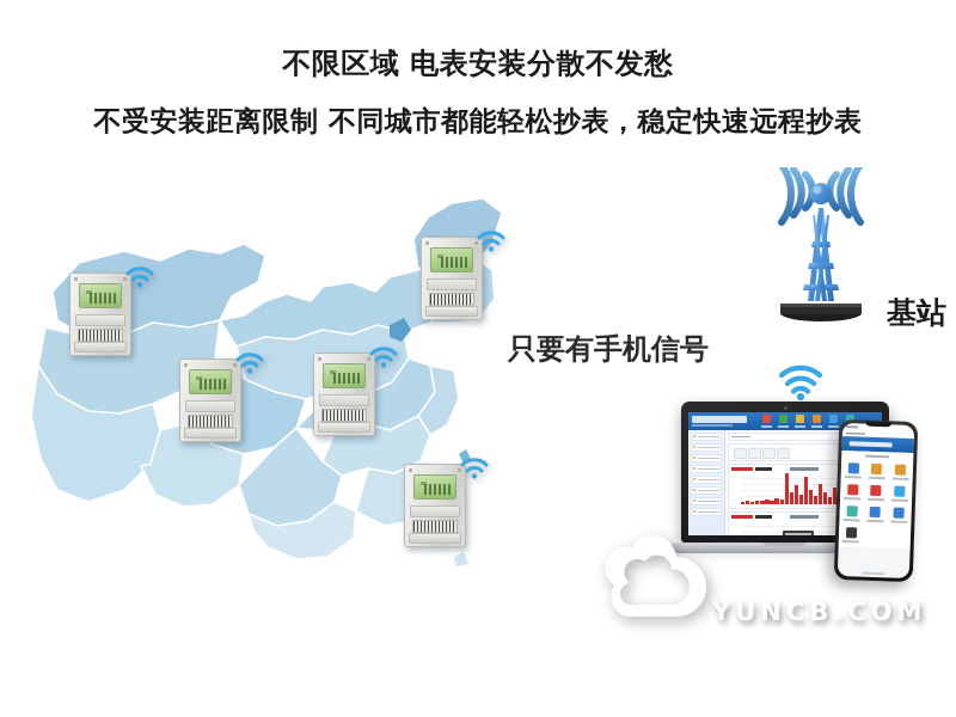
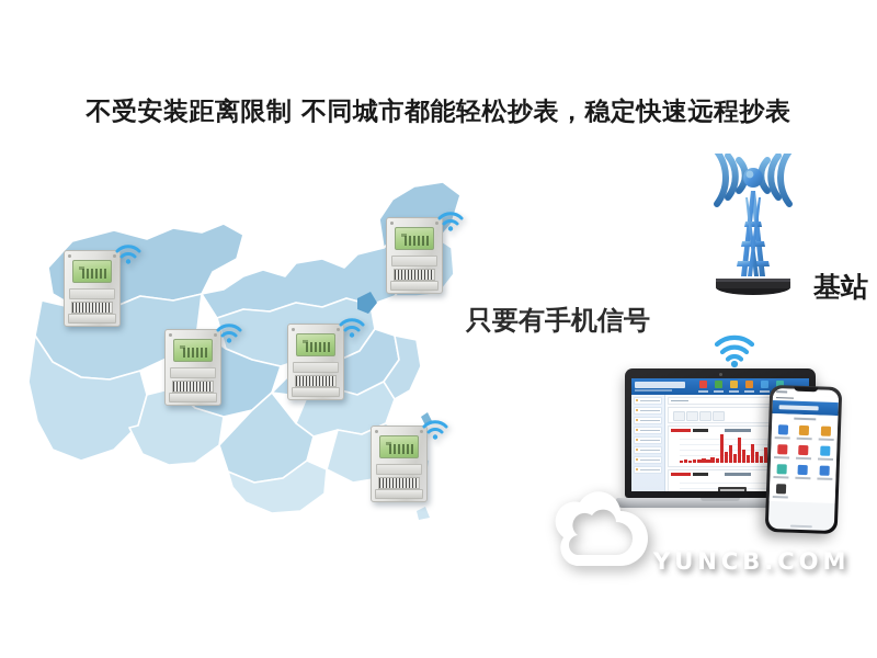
- 不限区域 电表安装分散不发愁
  不受安装距离限制 不同城市都能轻松抄表，稳定快速远程抄表
  基站
  只要有手机信号
  YUNCB.COM
